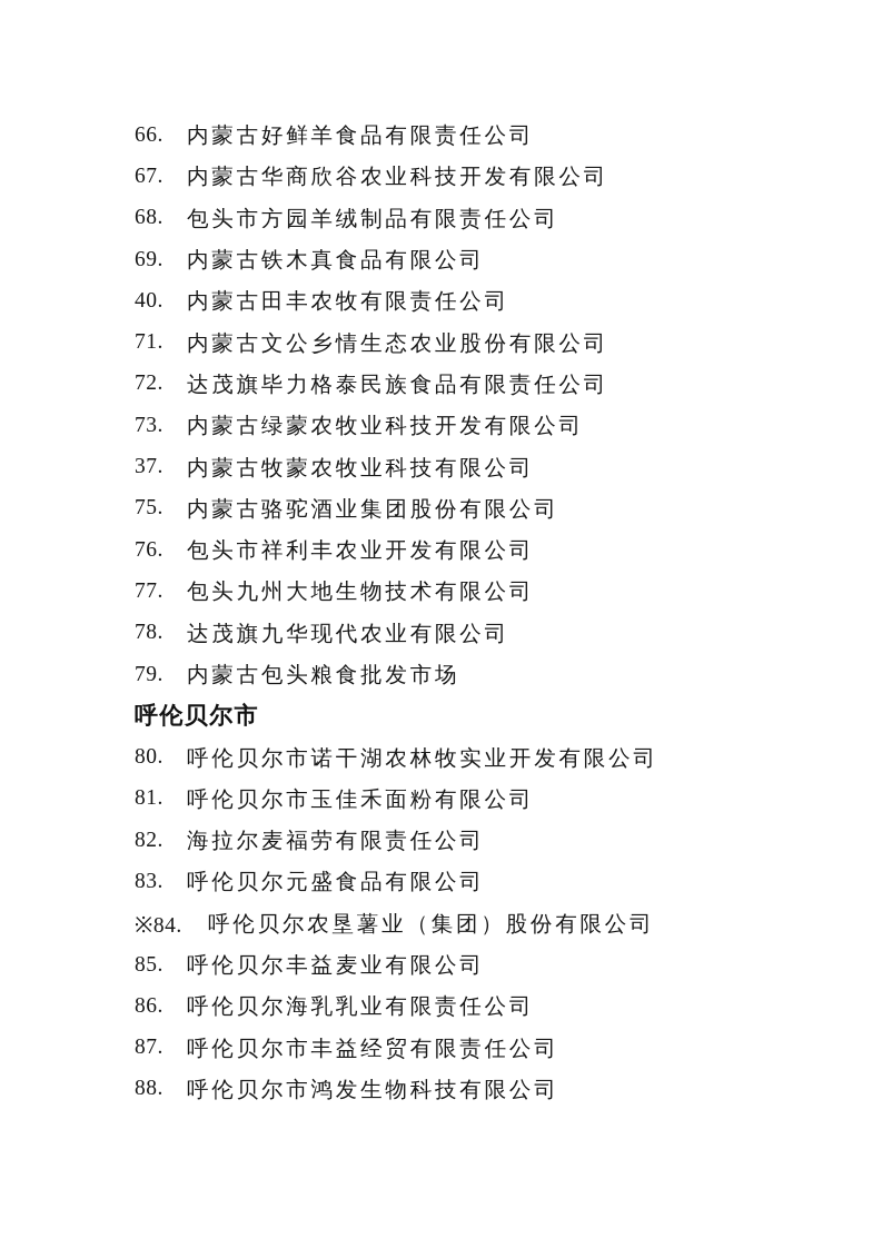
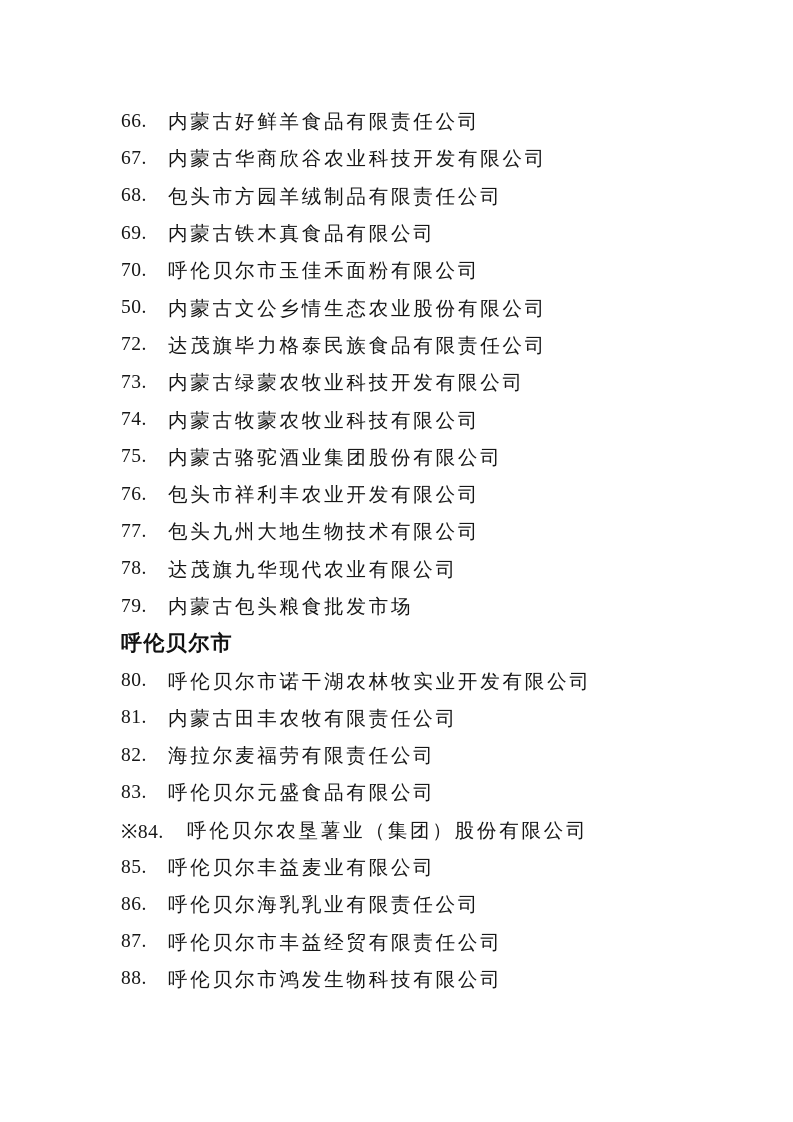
  66.
  内蒙古好鲜羊食品有限责任公司
  67.
  内蒙古华商欣谷农业科技开发有限公司
  68.
  包头市方园羊绒制品有限责任公司
  69.
  内蒙古铁木真食品有限公司
- 40.
+ 70.
- 内蒙古田丰农牧有限责任公司
+ 呼伦贝尔市玉佳禾面粉有限公司
- 71.
+ 50.
  内蒙古文公乡情生态农业股份有限公司
  72.
  达茂旗毕力格泰民族食品有限责任公司
  73.
  内蒙古绿蒙农牧业科技开发有限公司
- 37.
+ 74.
  内蒙古牧蒙农牧业科技有限公司
  75.
  内蒙古骆驼酒业集团股份有限公司
  76.
  包头市祥利丰农业开发有限公司
  77.
  包头九州大地生物技术有限公司
  78.
  达茂旗九华现代农业有限公司
  79.
  内蒙古包头粮食批发市场
  呼伦贝尔市
  80.
  呼伦贝尔市诺干湖农林牧实业开发有限公司
  81.
- 呼伦贝尔市玉佳禾面粉有限公司
+ 内蒙古田丰农牧有限责任公司
  82.
  海拉尔麦福劳有限责任公司
  83.
  呼伦贝尔元盛食品有限公司
  ※84.
  呼伦贝尔农垦薯业（集团）股份有限公司
  85.
  呼伦贝尔丰益麦业有限公司
  86.
  呼伦贝尔海乳乳业有限责任公司
  87.
  呼伦贝尔市丰益经贸有限责任公司
  88.
  呼伦贝尔市鸿发生物科技有限公司
